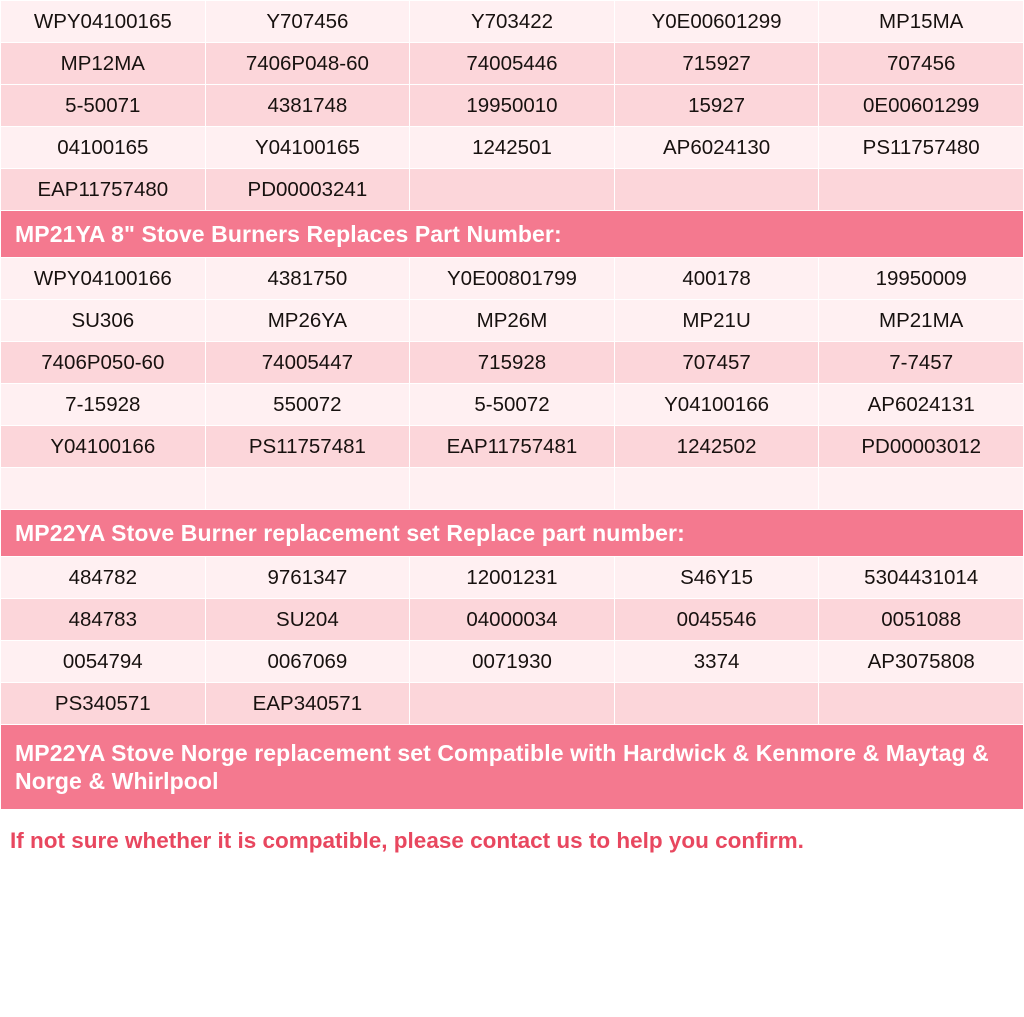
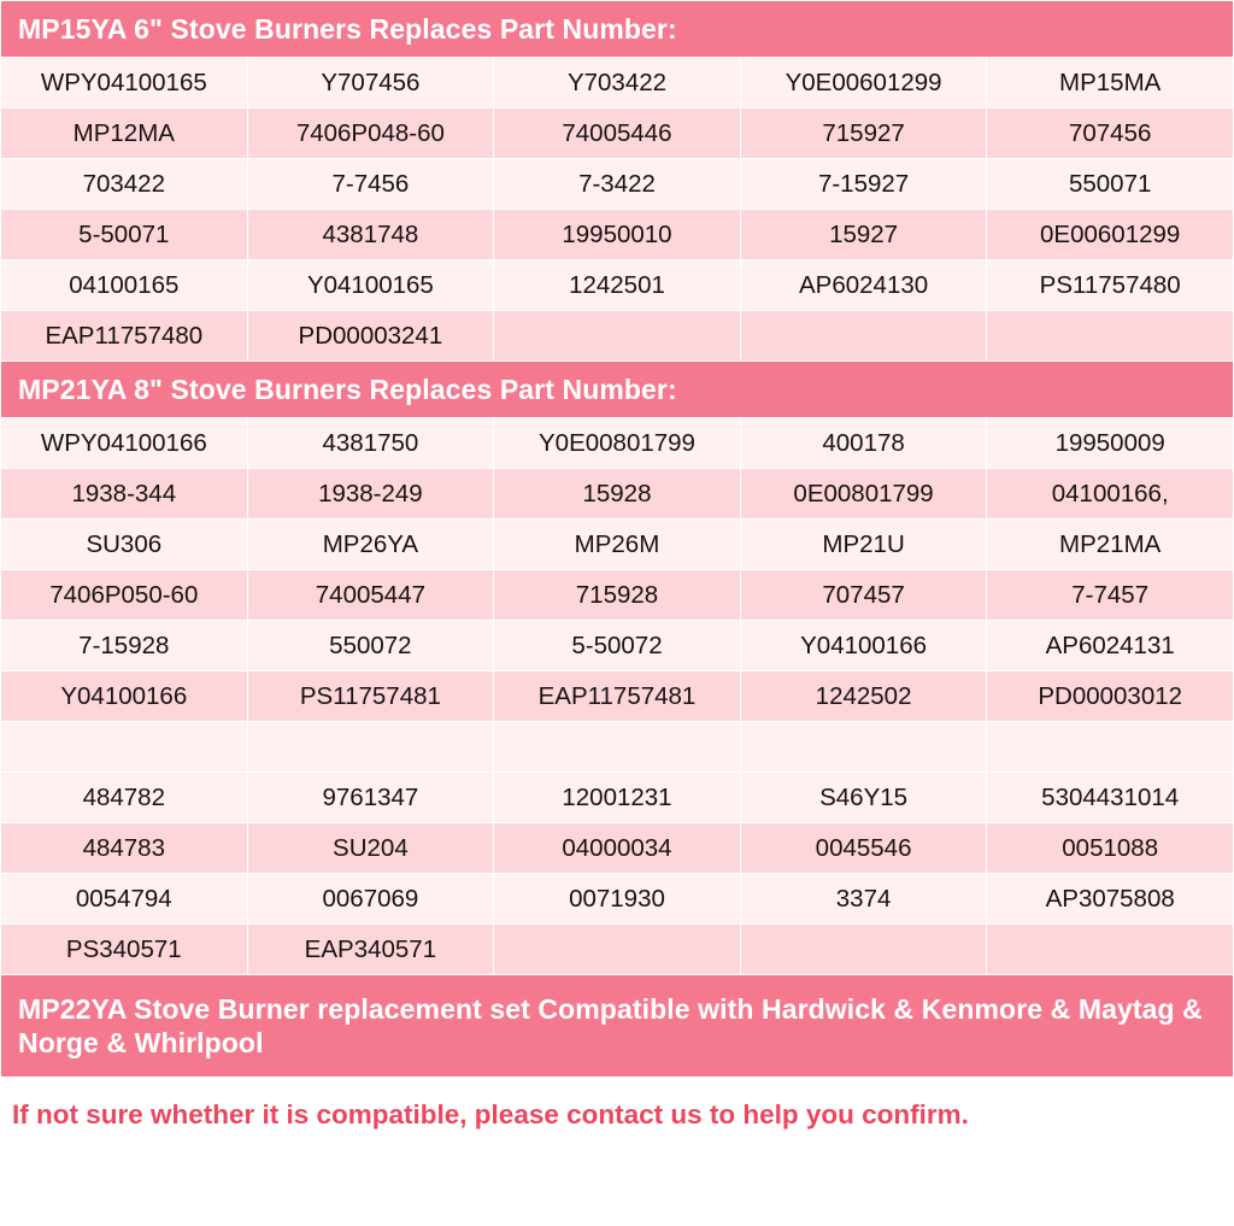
+ MP15YA 6" Stove Burners Replaces Part Number:
  WPY04100165	Y707456	Y703422	Y0E00601299	MP15MA
  MP12MA	7406P048-60	74005446	715927	707456
+ 703422	7-7456	7-3422	7-15927	550071
  5-50071	4381748	19950010	15927	0E00601299
  04100165	Y04100165	1242501	AP6024130	PS11757480
  EAP11757480	PD00003241
  MP21YA 8" Stove Burners Replaces Part Number:
  WPY04100166	4381750	Y0E00801799	400178	19950009
+ 1938-344	1938-249	15928	0E00801799	04100166,
  SU306	MP26YA	MP26M	MP21U	MP21MA
  7406P050-60	74005447	715928	707457	7-7457
  7-15928	550072	5-50072	Y04100166	AP6024131
  Y04100166	PS11757481	EAP11757481	1242502	PD00003012
- MP22YA Stove Burner replacement set Replace part number:
  484782	9761347	12001231	S46Y15	5304431014
  484783	SU204	04000034	0045546	0051088
  0054794	0067069	0071930	3374	AP3075808
  PS340571	EAP340571
- MP22YA Stove Norge replacement set Compatible with Hardwick & Kenmore & Maytag & Norge & Whirlpool
+ MP22YA Stove Burner replacement set Compatible with Hardwick & Kenmore & Maytag & Norge & Whirlpool
  If not sure whether it is compatible, please contact us to help you confirm.
